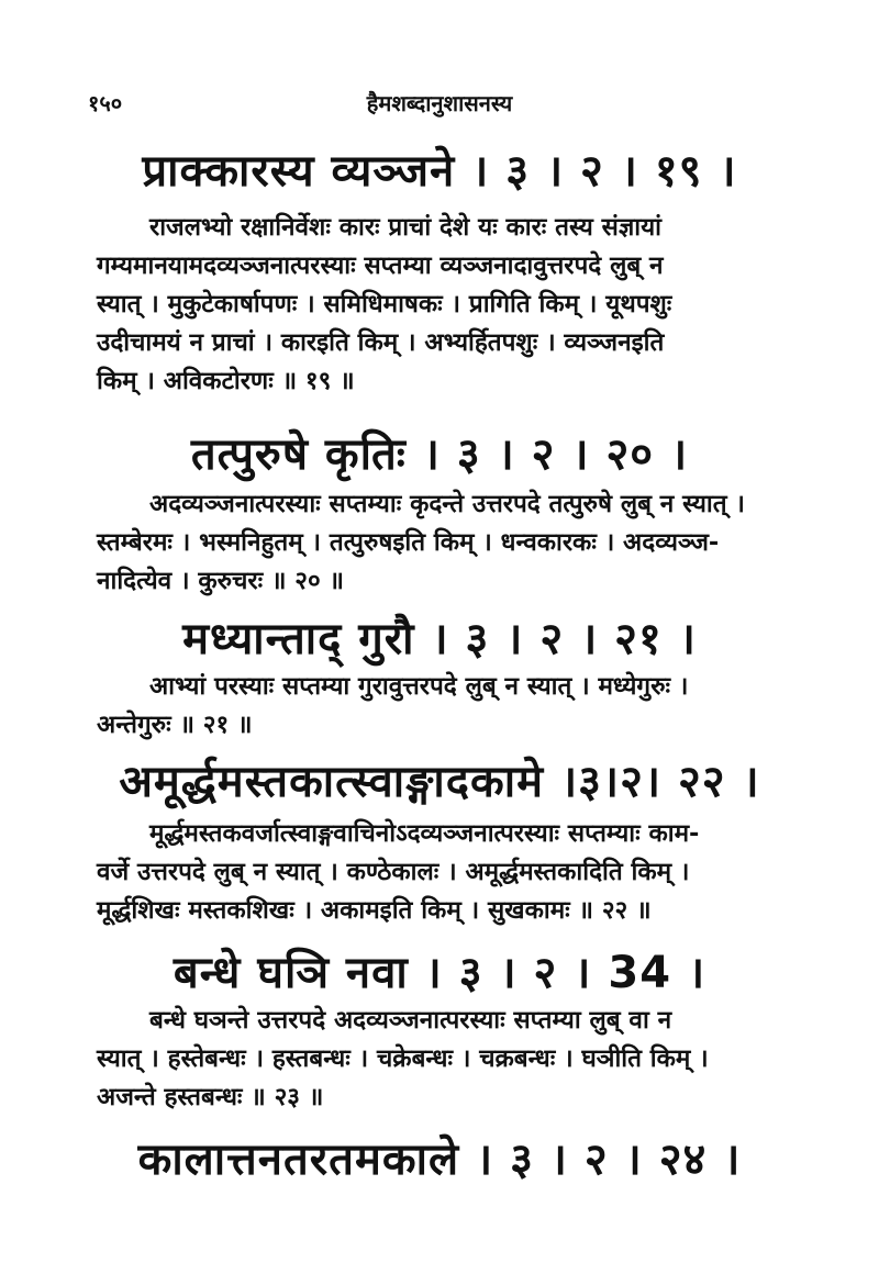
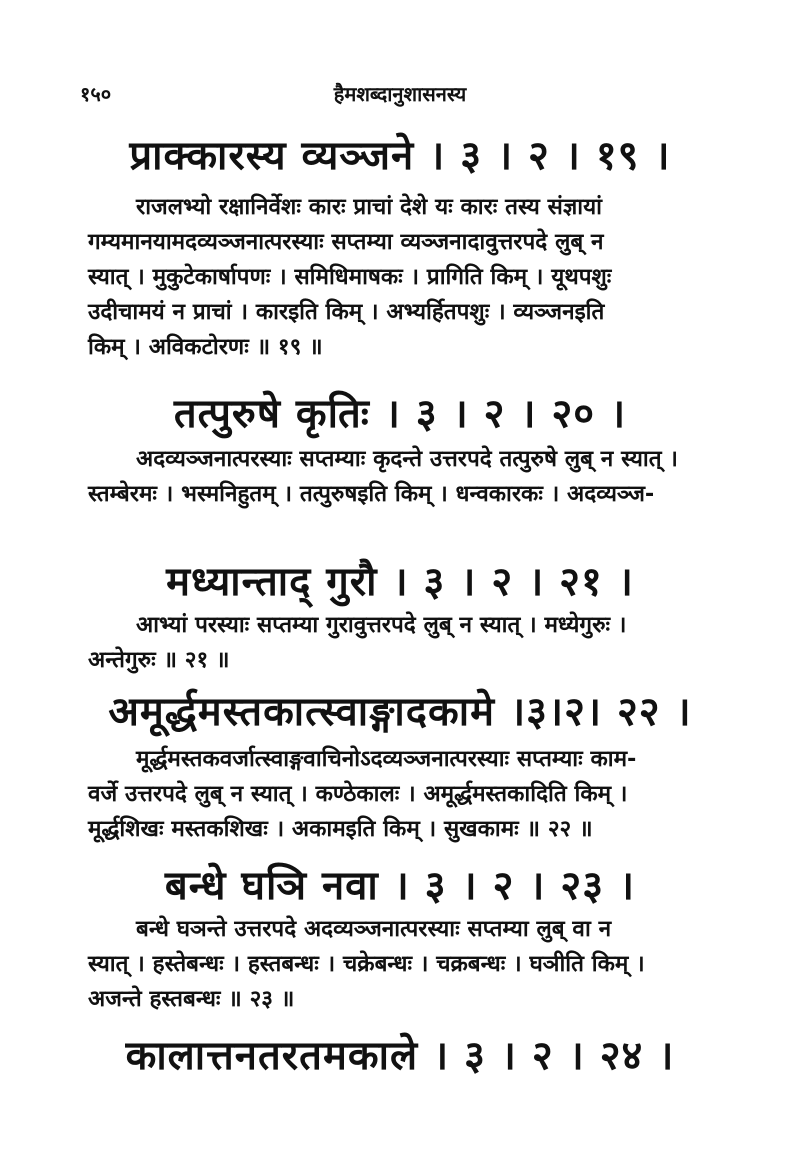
  १५०
  हैमशब्दानुशासनस्य
  प्राक्कारस्य व्यञ्जने । ३ । २ । १९ ।
  राजलभ्यो रक्षानिर्वेशः कारः प्राचां देशे यः कारः तस्य संज्ञायां
  गम्यमानयामदव्यञ्जनात्परस्याः सप्तम्या व्यञ्जनादावुत्तरपदे लुब् न
  स्यात् । मुकुटेकार्षापणः । समिधिमाषकः । प्रागिति किम् । यूथपशुः
  उदीचामयं न प्राचां । कारइति किम् । अभ्यर्हितपशुः । व्यञ्जनइति
  किम् । अविकटोरणः ॥ १९ ॥
  तत्पुरुषे कृतिः । ३ । २ । २० ।
  अदव्यञ्जनात्परस्याः सप्तम्याः कृदन्ते उत्तरपदे तत्पुरुषे लुब् न स्यात् ।
  स्तम्बेरमः । भस्मनिहुतम् । तत्पुरुषइति किम् । धन्वकारकः । अदव्यञ्ज-
- नादित्येव । कुरुचरः ॥ २० ॥
  मध्यान्ताद् गुरौ । ३ । २ । २१ ।
  आभ्यां परस्याः सप्तम्या गुरावुत्तरपदे लुब् न स्यात् । मध्येगुरुः ।
  अन्तेगुरुः ॥ २१ ॥
  अमूर्द्धमस्तकात्स्वाङ्गादकामे ।३।२। २२ ।
  मूर्द्धमस्तकवर्जात्स्वाङ्गवाचिनोऽदव्यञ्जनात्परस्याः सप्तम्याः काम-
  वर्जे उत्तरपदे लुब् न स्यात् । कण्ठेकालः । अमूर्द्धमस्तकादिति किम् ।
  मूर्द्धशिखः मस्तकशिखः । अकामइति किम् । सुखकामः ॥ २२ ॥
- बन्धे घञि नवा । ३ । २ । 34 ।
+ बन्धे घञि नवा । ३ । २ । २३ ।
  बन्धे घञन्ते उत्तरपदे अदव्यञ्जनात्परस्याः सप्तम्या लुब् वा न
  स्यात् । हस्तेबन्धः । हस्तबन्धः । चक्रेबन्धः । चक्रबन्धः । घञीति किम् ।
  अजन्ते हस्तबन्धः ॥ २३ ॥
  कालात्तनतरतमकाले । ३ । २ । २४ ।
